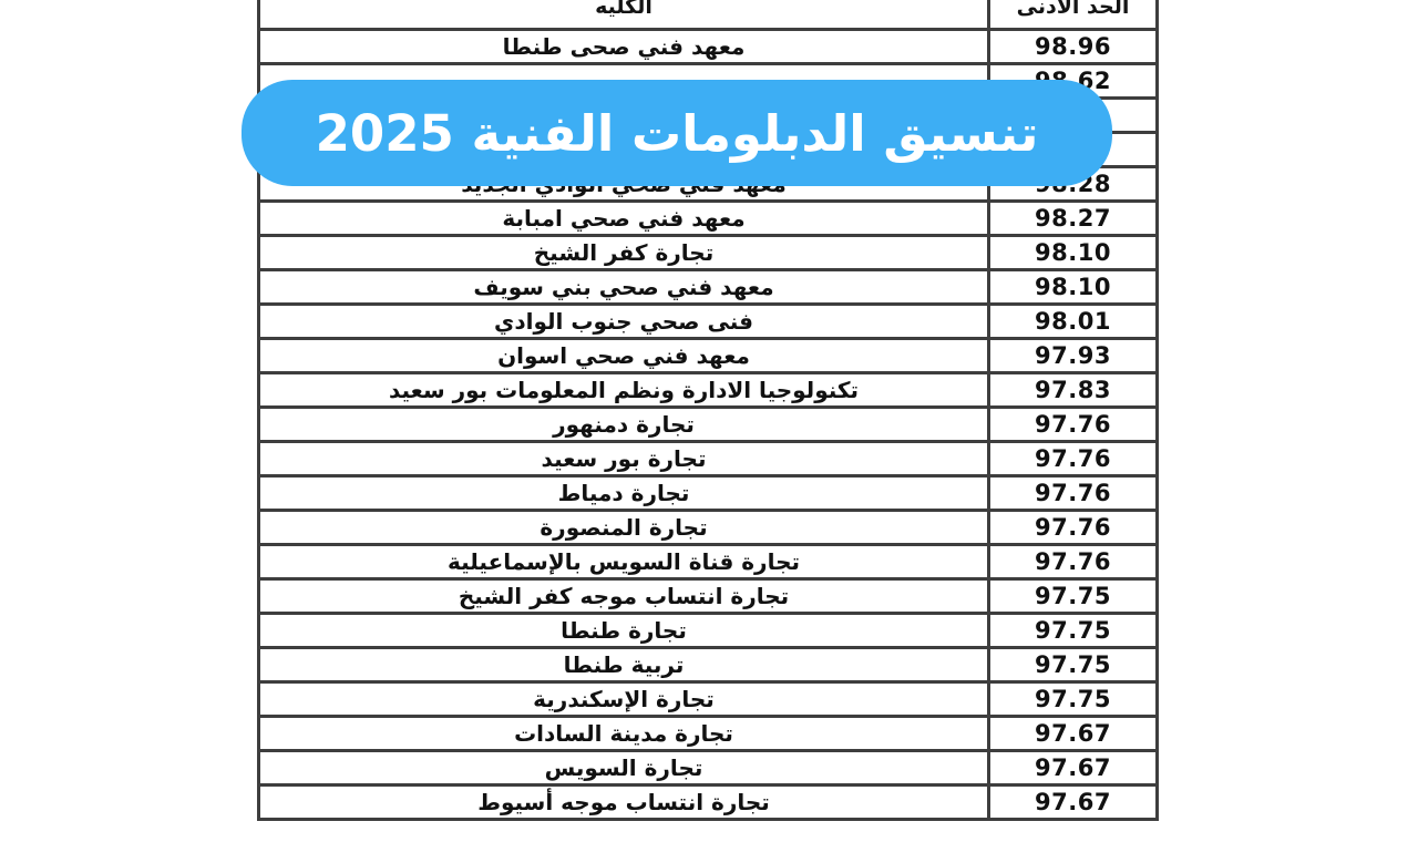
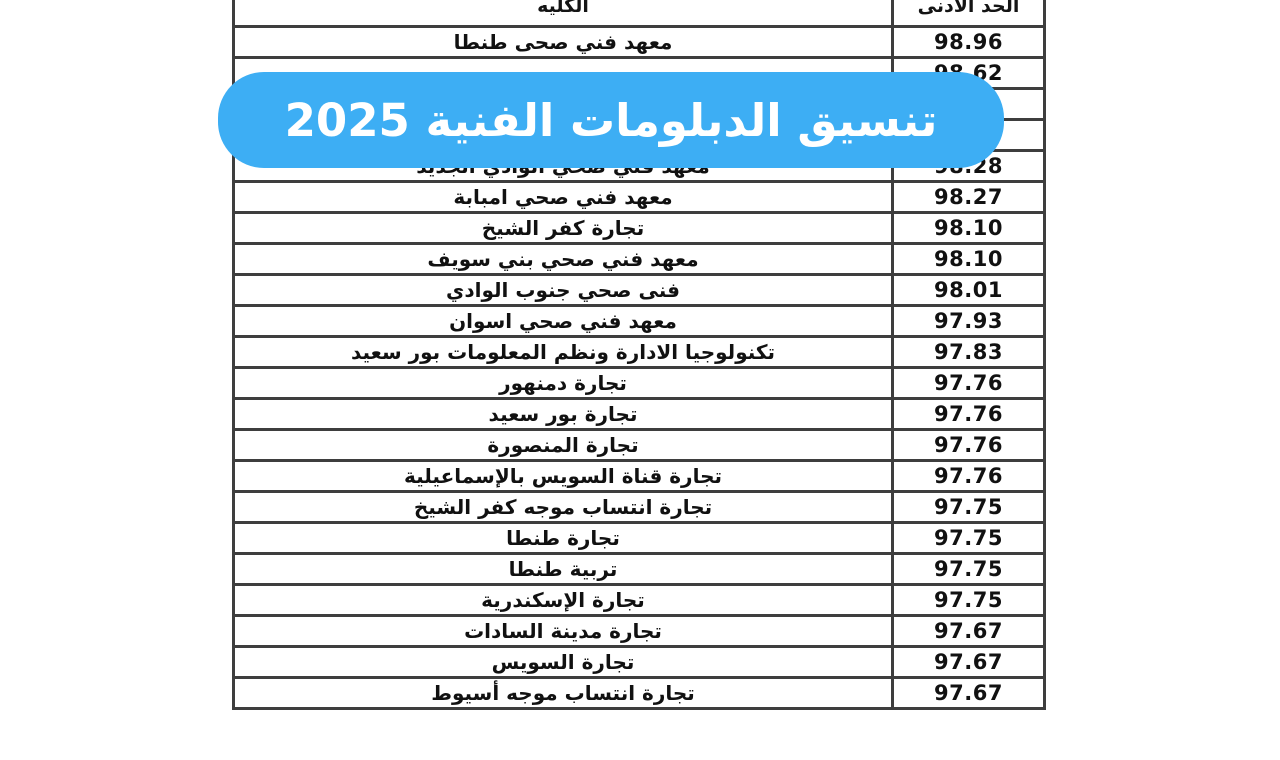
  الكليه	الحد الأدنى
  معهد فني صحى طنطا	98.96
  معهد فني صحي امبابة	98.27
  تجارة كفر الشيخ	98.10
  معهد فني صحي بني سويف	98.10
  فنى صحي جنوب الوادي	98.01
  معهد فني صحي اسوان	97.93
  تكنولوجيا الادارة ونظم المعلومات بور سعيد	97.83
  تجارة دمنهور	97.76
  تجارة بور سعيد	97.76
- تجارة دمياط	97.76
  تجارة المنصورة	97.76
  تجارة قناة السويس بالإسماعيلية	97.76
  تجارة انتساب موجه كفر الشيخ	97.75
  تجارة طنطا	97.75
  تربية طنطا	97.75
  تجارة الإسكندرية	97.75
  تجارة مدينة السادات	97.67
  تجارة السويس	97.67
  تجارة انتساب موجه أسيوط	97.67
  تنسيق الدبلومات الفنية 2025
